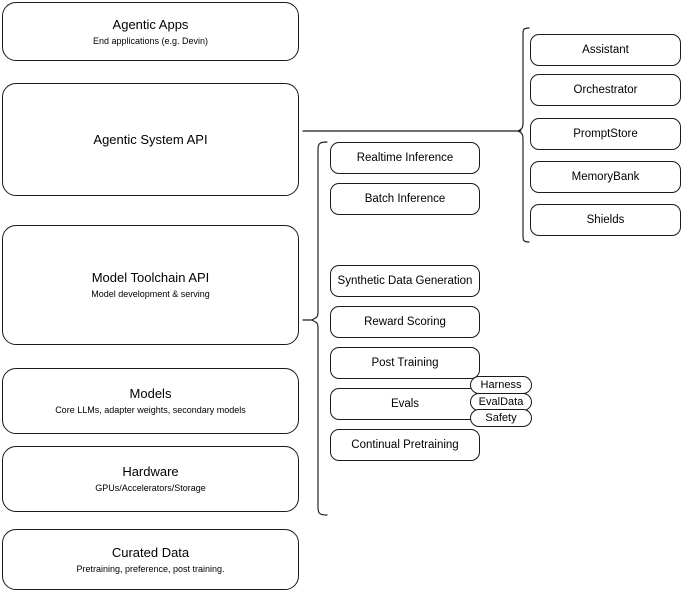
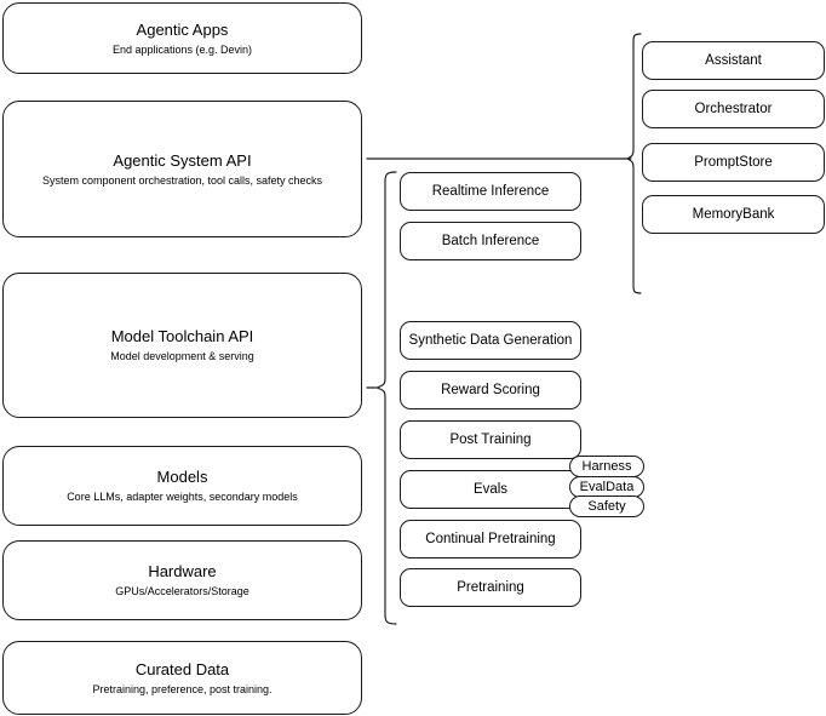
  Agentic Apps
  End applications (e.g. Devin)
  Agentic System API
+ System component orchestration, tool calls, safety checks
  Model Toolchain API
  Model development & serving
  Models
  Core LLMs, adapter weights, secondary models
  Hardware
  GPUs/Accelerators/Storage
  Curated Data
  Pretraining, preference, post training.
  Realtime Inference
  Batch Inference
  Synthetic Data Generation
  Reward Scoring
  Post Training
  Evals
  Continual Pretraining
+ Pretraining
  Harness
  EvalData
  Safety
  Assistant
  Orchestrator
  PromptStore
  MemoryBank
- Shields
